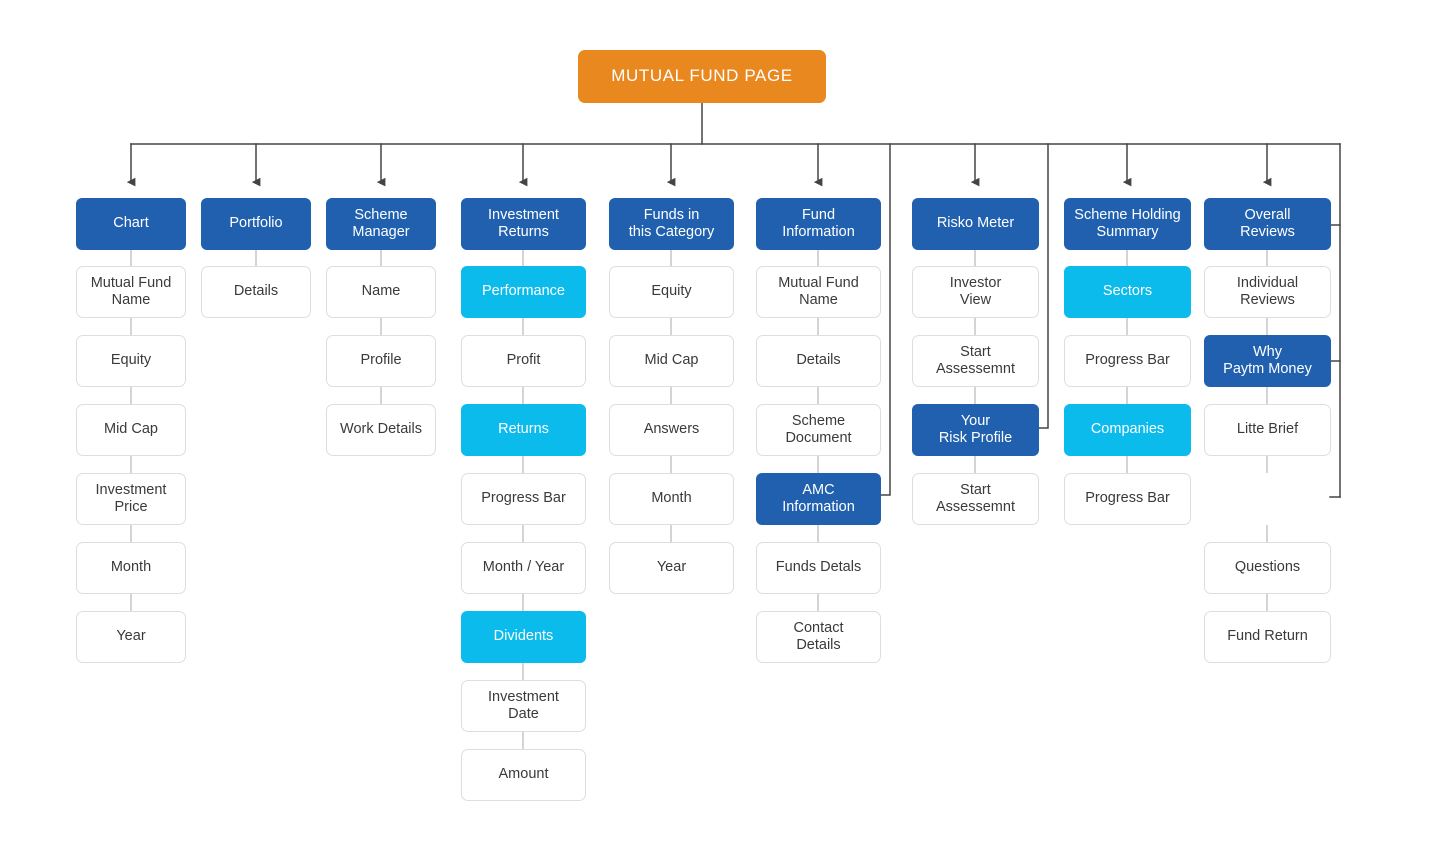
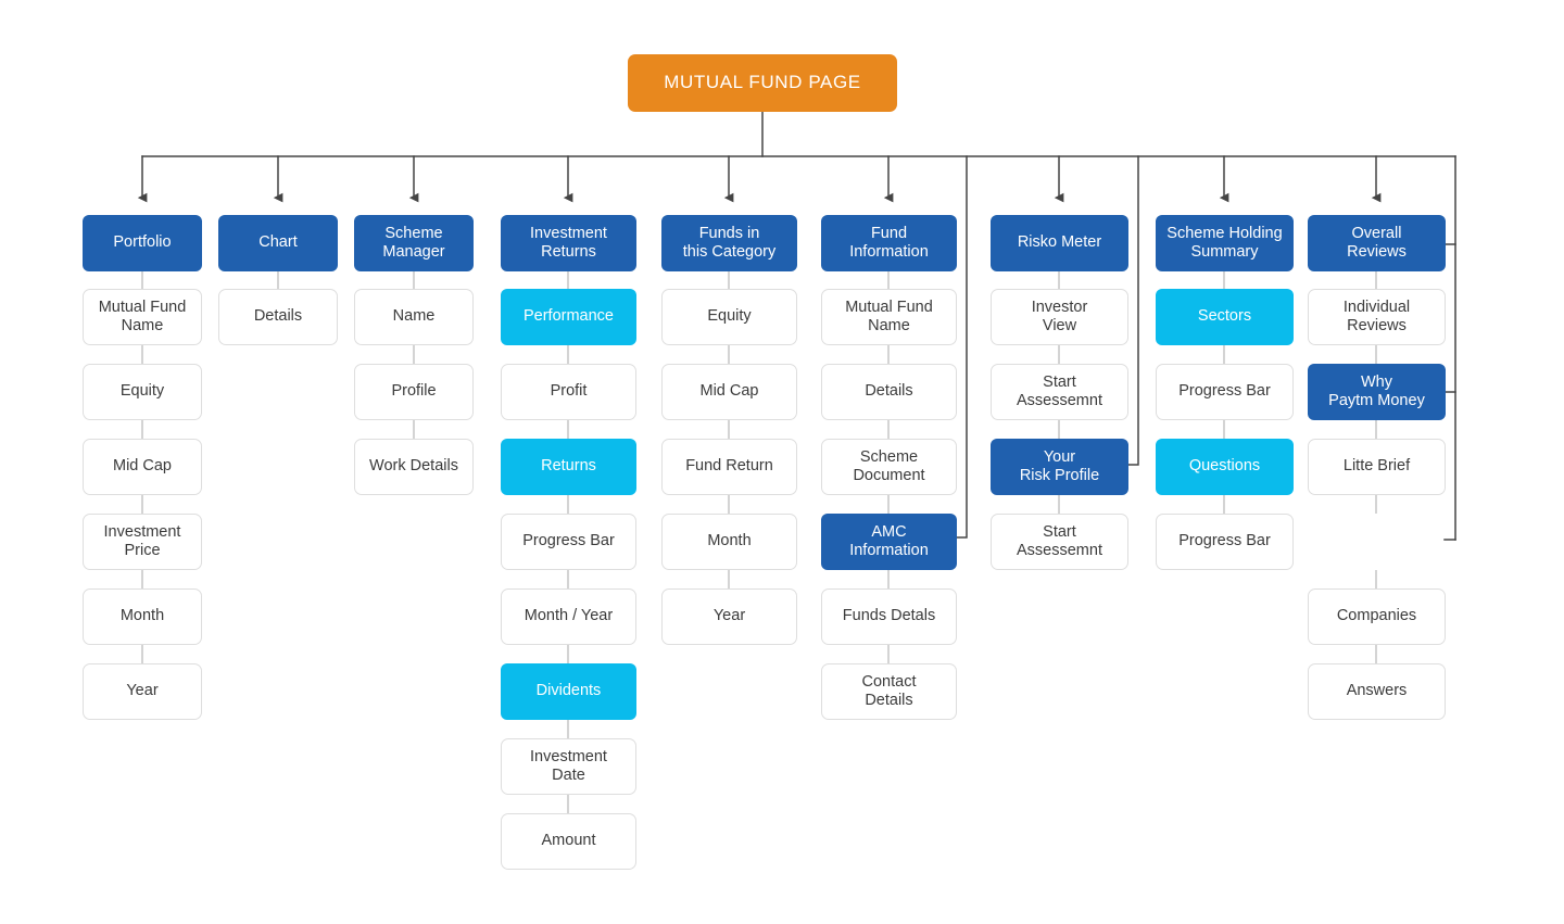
  MUTUAL FUND PAGE
- Chart
+ Portfolio
  Mutual Fund
  Name
  Equity
  Mid Cap
  Investment
  Price
  Month
  Year
- Portfolio
+ Chart
  Details
  Scheme
  Manager
  Name
  Profile
  Work Details
  Investment
  Returns
  Performance
  Profit
  Returns
  Progress Bar
  Month / Year
  Dividents
  Investment
  Date
  Amount
  Funds in
  this Category
  Equity
  Mid Cap
- Answers
+ Fund Return
  Month
  Year
  Fund
  Information
  Mutual Fund
  Name
  Details
  Scheme
  Document
  AMC
  Information
  Funds Detals
  Contact
  Details
  Risko Meter
  Investor
  View
  Start
  Assessemnt
  Your
  Risk Profile
  Start
  Assessemnt
  Scheme Holding
  Summary
  Sectors
  Progress Bar
- Companies
+ Questions
  Progress Bar
  Overall
  Reviews
  Individual
  Reviews
  Why
  Paytm Money
  Litte Brief
- Questions
+ Companies
- Fund Return
+ Answers
